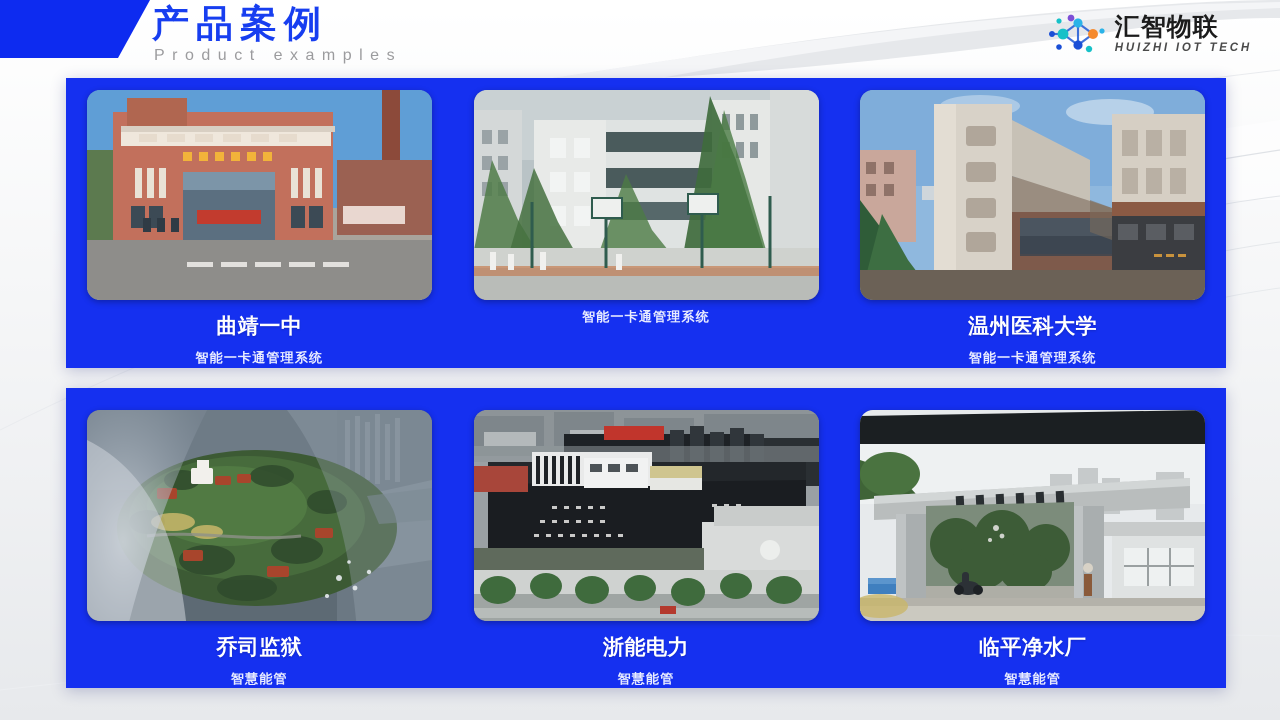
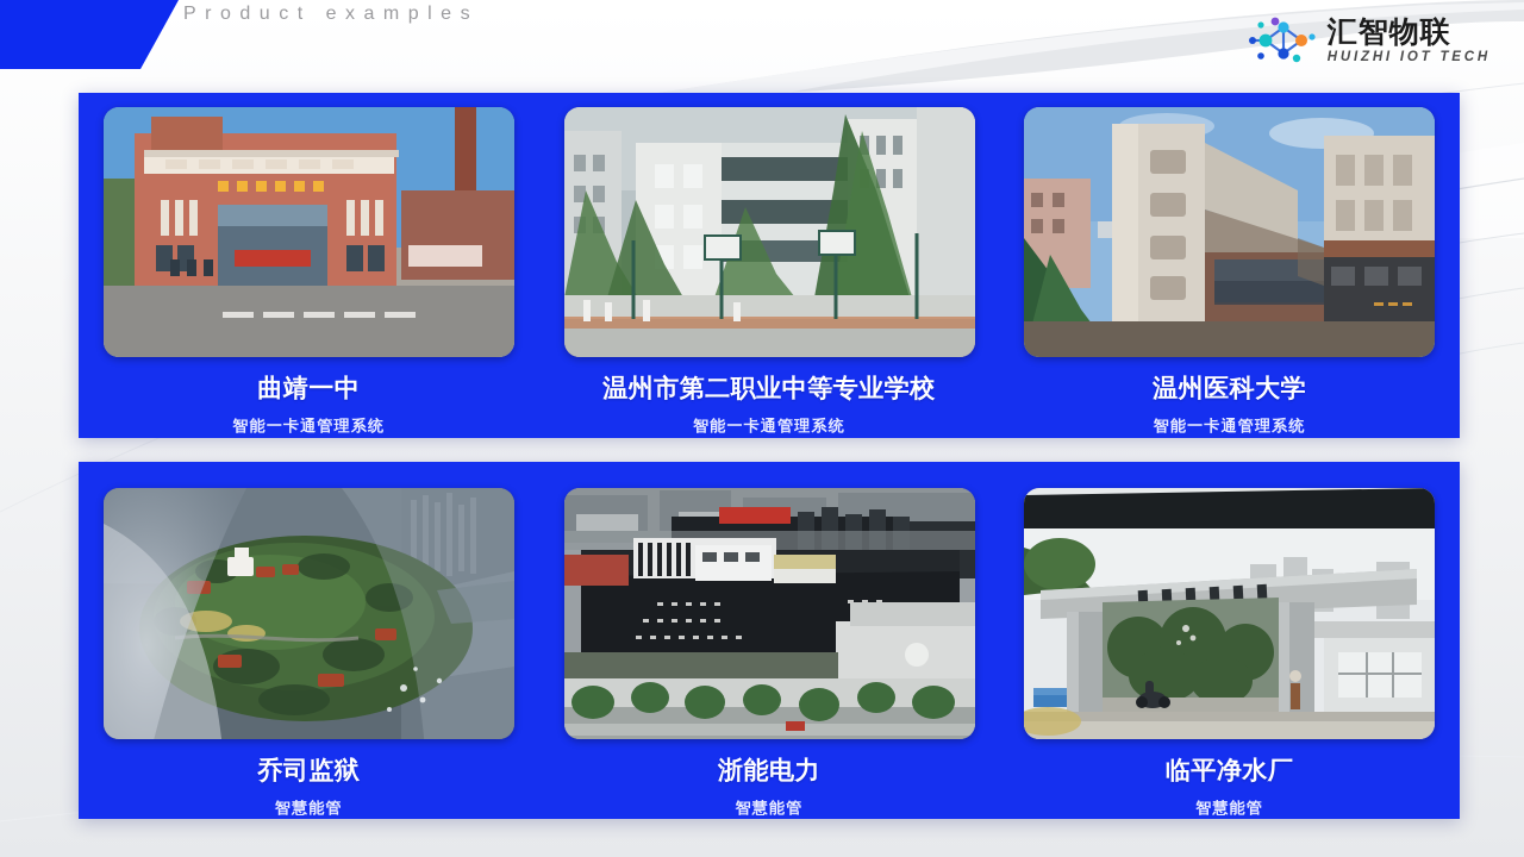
- 产品案例
  Product examples
  汇智物联
  HUIZHI IOT TECH
  曲靖一中
  智能一卡通管理系统
+ 温州市第二职业中等专业学校
  智能一卡通管理系统
  温州医科大学
  智能一卡通管理系统
  乔司监狱
  智慧能管
  浙能电力
  智慧能管
  临平净水厂
  智慧能管
